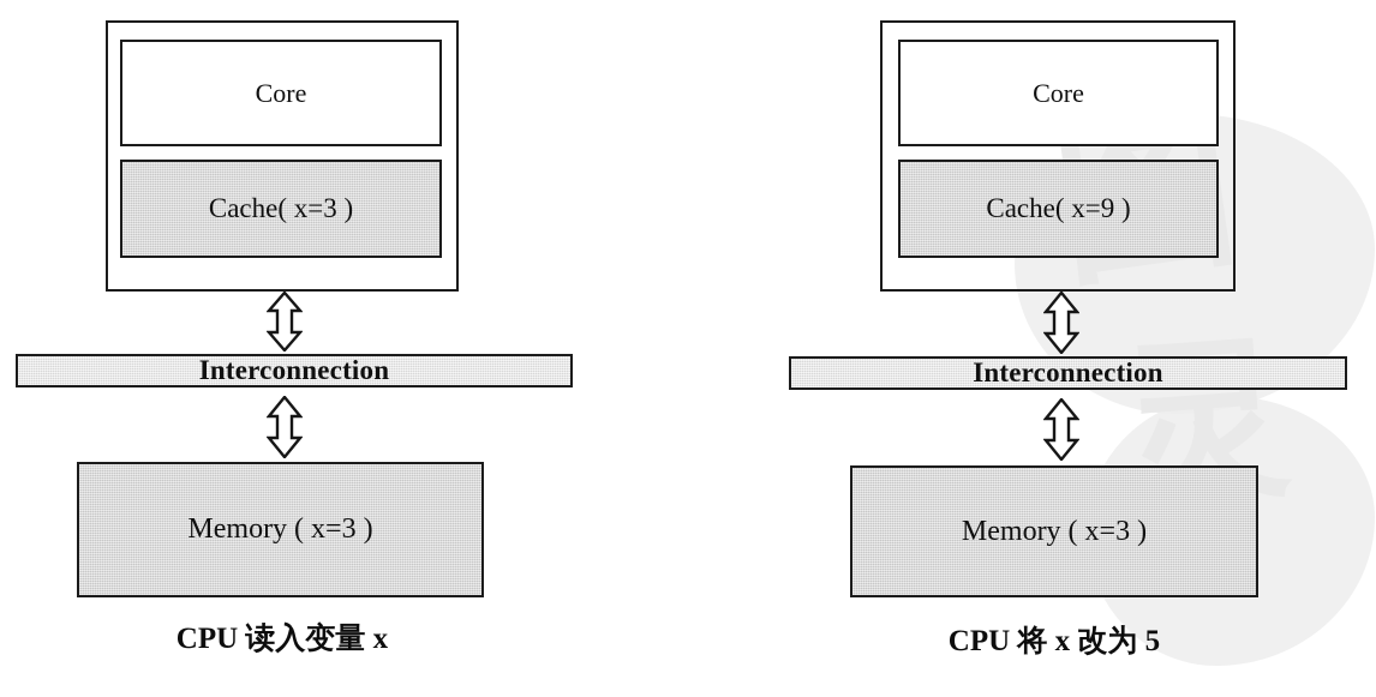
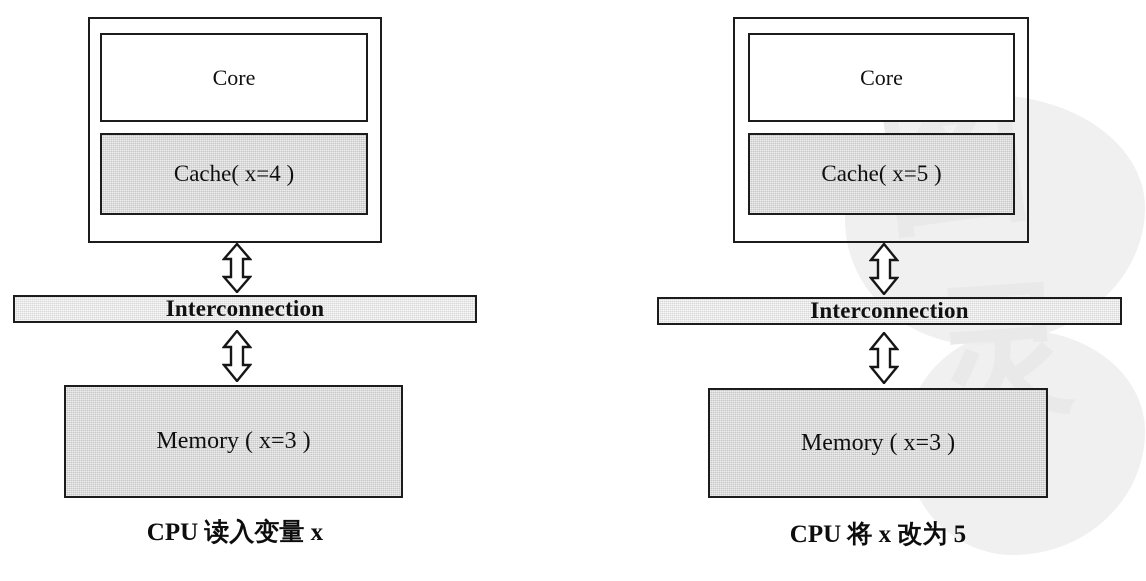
  Core
- Cache( x=3 )
+ Cache( x=4 )
  Interconnection
  Memory ( x=3 )
  CPU 读入变量 x
  Core
- Cache( x=9 )
+ Cache( x=5 )
  Interconnection
  Memory ( x=3 )
  CPU 将 x 改为 5
